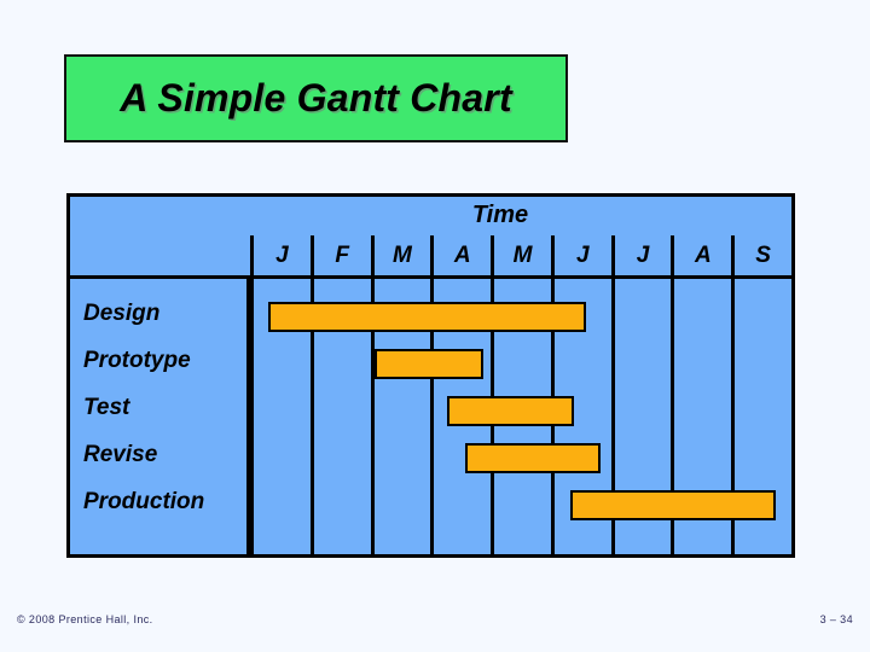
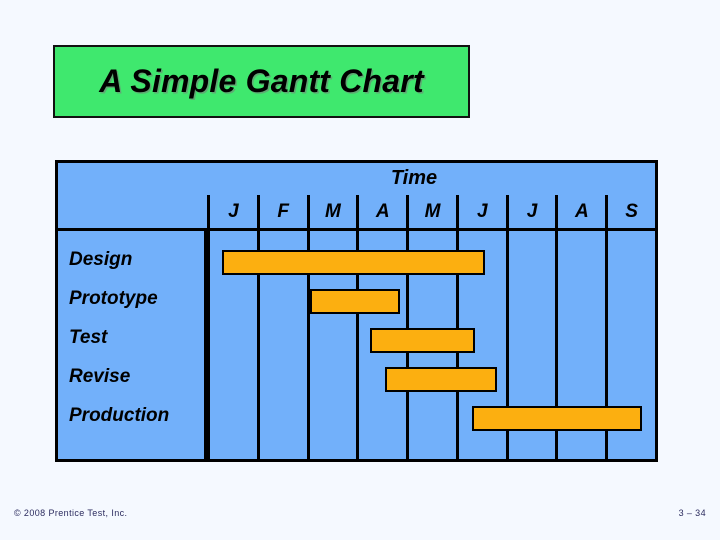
  A Simple Gantt Chart
  Time
  J
  F
  M
  A
  M
  J
  J
  A
  S
  Design
  Prototype
  Test
  Revise
  Production
- © 2008 Prentice Hall, Inc.
+ © 2008 Prentice Test, Inc.
  3 – 34
